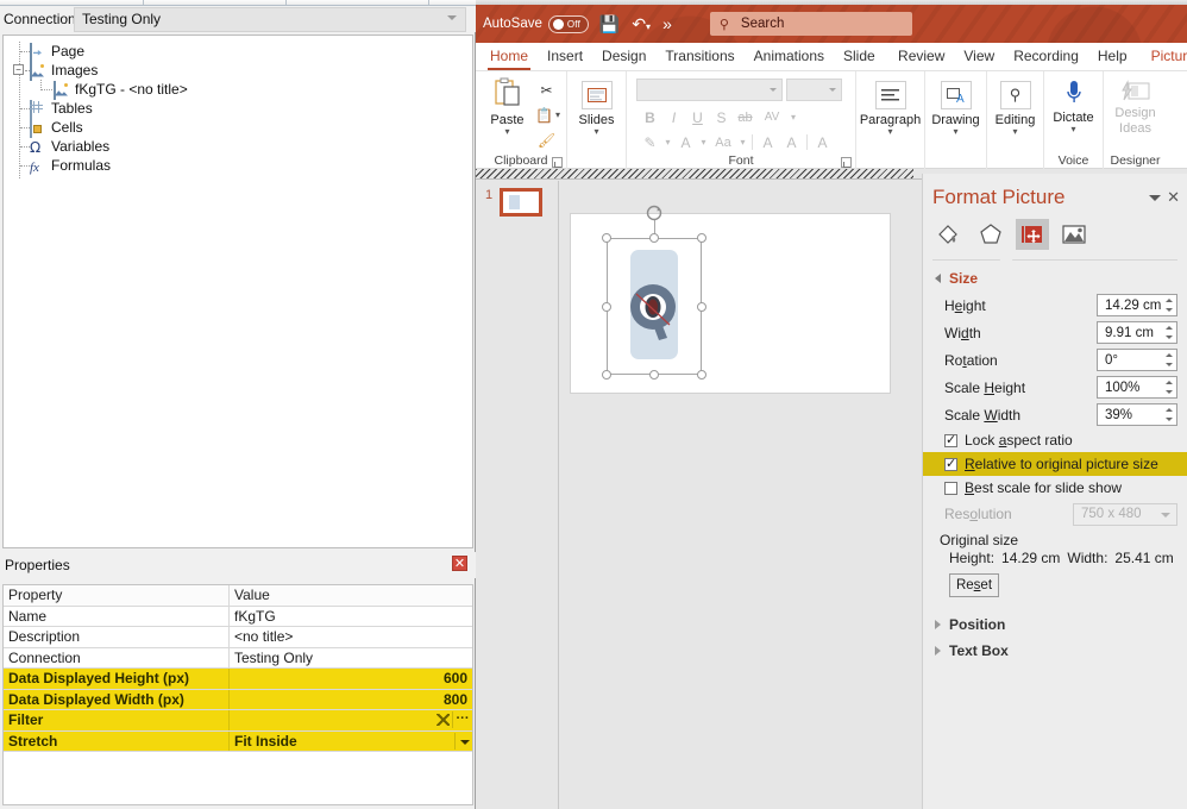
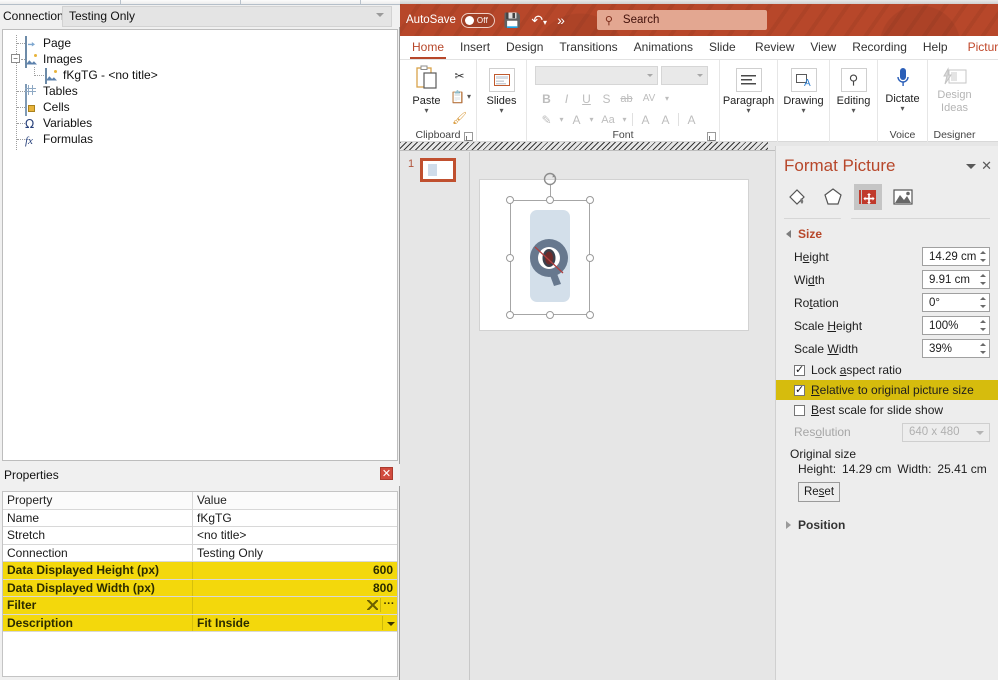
  Connection
  Testing Only
  Page
  −
  Images
  fKgTG - <no title>
  Tables
  Cells
  Ω
  Variables
  fx
  Formulas
  Properties
  ✕
  Property
  Value
  Name
  fKgTG
- Description
+ Stretch
  <no title>
  Connection
  Testing Only
  Data Displayed Height (px)
  600
  Data Displayed Width (px)
  800
  Filter
  ···
- Stretch
+ Description
  Fit Inside
  AutoSave
  Off
  💾
  ↶▾
  »
  ⚲
  Search
  Home
  Insert
  Design
  Transitions
  Animations
  Review
  View
  Recording
  Help
  Paste
  ▾
  ✂
  📋
  ▾
  🖌
  Clipboard
  Slides
  ▾
  B
  I
  U
  S
  ab
  AV
  ▾
  ✎
  ▾
  A
  ▾
  Aa
  ▾
  A
  A
  A
  Font
  Paragraph
  ▾
  A
  Drawing
  ▾
  ⚲
  Editing
  ▾
  Dictate
  ▾
  Voice
  Design
  Ideas
  Designer
  1
  Format Picture
  ✕
  Size
  Height
  14.29 cm
  Width
  9.91 cm
  Rotation
  0°
  Scale Height
  100%
  Scale Width
  39%
  Lock aspect ratio
  Relative to original picture size
  Best scale for slide show
  Resolution
- 750 x 480
+ 640 x 480
  Original size
  Height:
  14.29 cm
  Width:
  25.41 cm
  Reset
  Position
- Text Box
